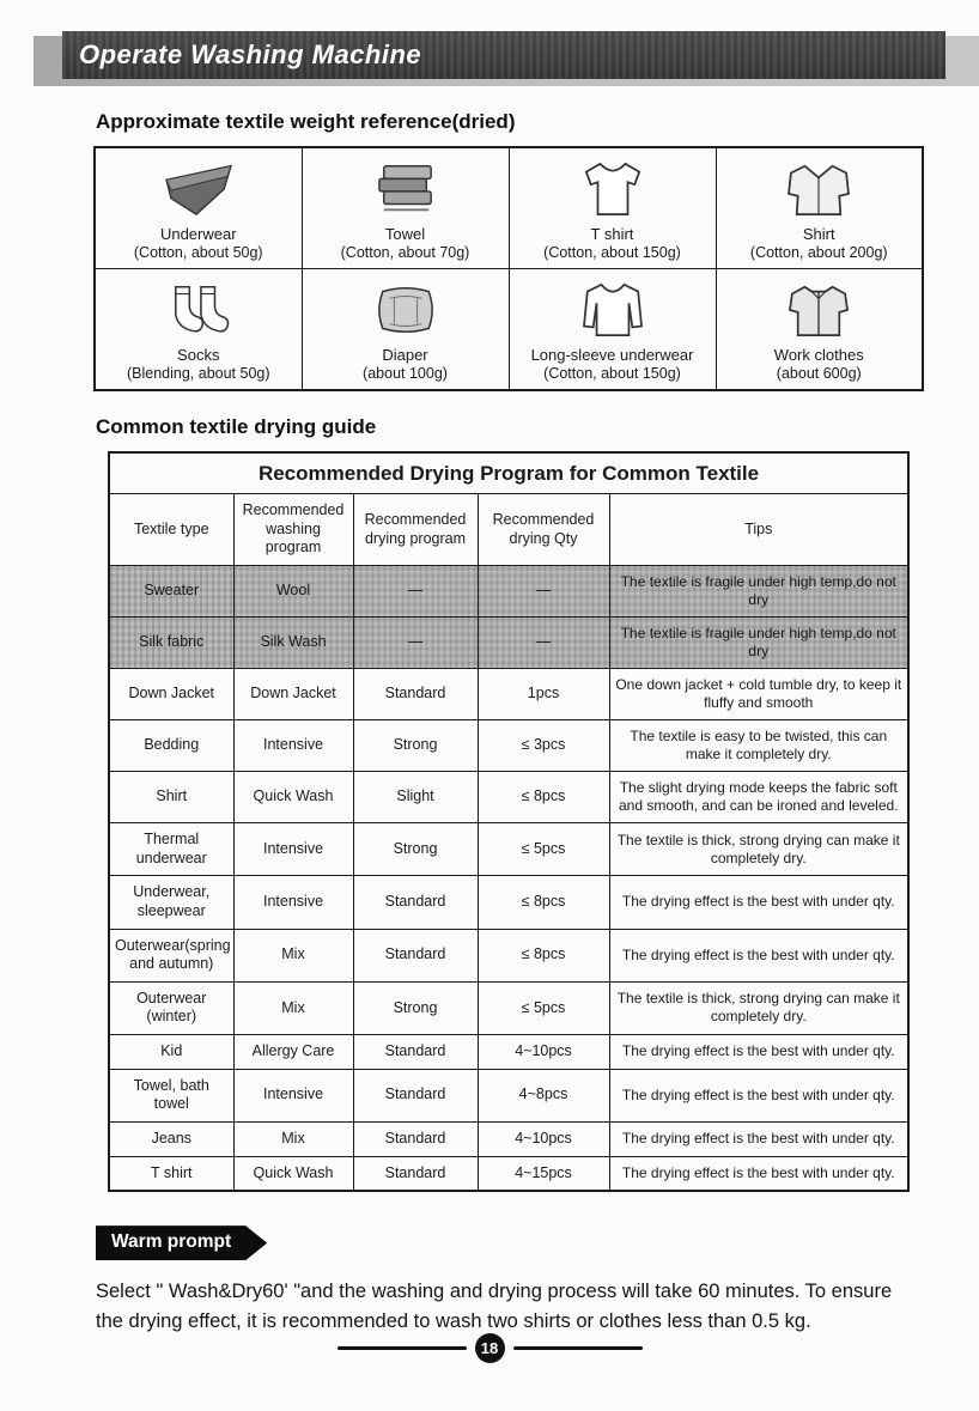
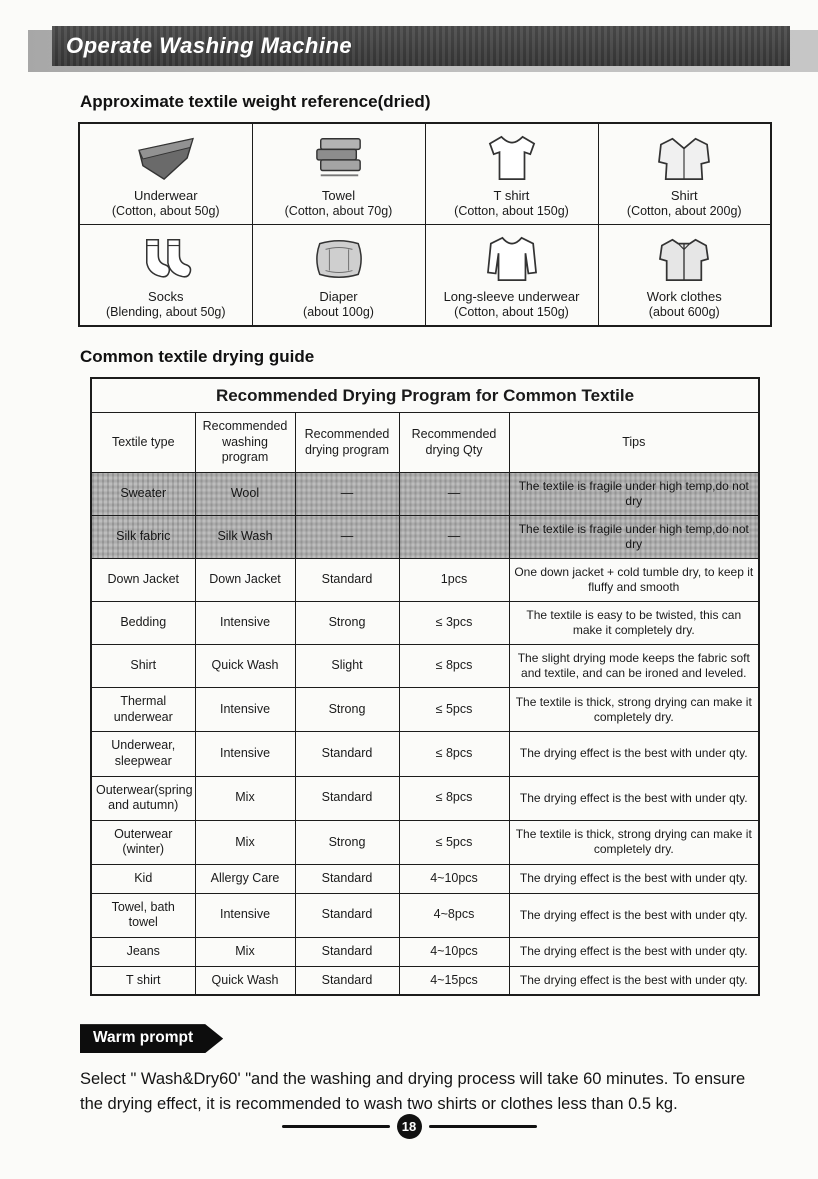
  Operate Washing Machine
  Approximate textile weight reference(dried)
  Underwear (Cotton, about 50g)	Towel (Cotton, about 70g)	T shirt (Cotton, about 150g)	Shirt (Cotton, about 200g)
  Socks (Blending, about 50g)	Diaper (about 100g)	Long-sleeve underwear (Cotton, about 150g)	Work clothes (about 600g)
  Common textile drying guide
  Recommended Drying Program for Common Textile
  Textile type	Recommended washing program	Recommended drying program	Recommended drying Qty	Tips
  Sweater	Wool	—	—	The textile is fragile under high temp,do not dry
  Silk fabric	Silk Wash	—	—	The textile is fragile under high temp,do not dry
  Down Jacket	Down Jacket	Standard	1pcs	One down jacket + cold tumble dry, to keep it fluffy and smooth
  Bedding	Intensive	Strong	≤ 3pcs	The textile is easy to be twisted, this can make it completely dry.
- Shirt	Quick Wash	Slight	≤ 8pcs	The slight drying mode keeps the fabric soft and smooth, and can be ironed and leveled.
+ Shirt	Quick Wash	Slight	≤ 8pcs	The slight drying mode keeps the fabric soft and textile, and can be ironed and leveled.
  Thermal underwear	Intensive	Strong	≤ 5pcs	The textile is thick, strong drying can make it completely dry.
  Underwear, sleepwear	Intensive	Standard	≤ 8pcs	The drying effect is the best with under qty.
  Outerwear(spring and autumn)	Mix	Standard	≤ 8pcs	The drying effect is the best with under qty.
  Outerwear (winter)	Mix	Strong	≤ 5pcs	The textile is thick, strong drying can make it completely dry.
  Kid	Allergy Care	Standard	4~10pcs	The drying effect is the best with under qty.
  Towel, bath towel	Intensive	Standard	4~8pcs	The drying effect is the best with under qty.
  Jeans	Mix	Standard	4~10pcs	The drying effect is the best with under qty.
  T shirt	Quick Wash	Standard	4~15pcs	The drying effect is the best with under qty.
  Warm prompt
  Select " Wash&Dry60' "and the washing and drying process will take 60 minutes. To ensure the drying effect, it is recommended to wash two shirts or clothes less than 0.5 kg.
  18
